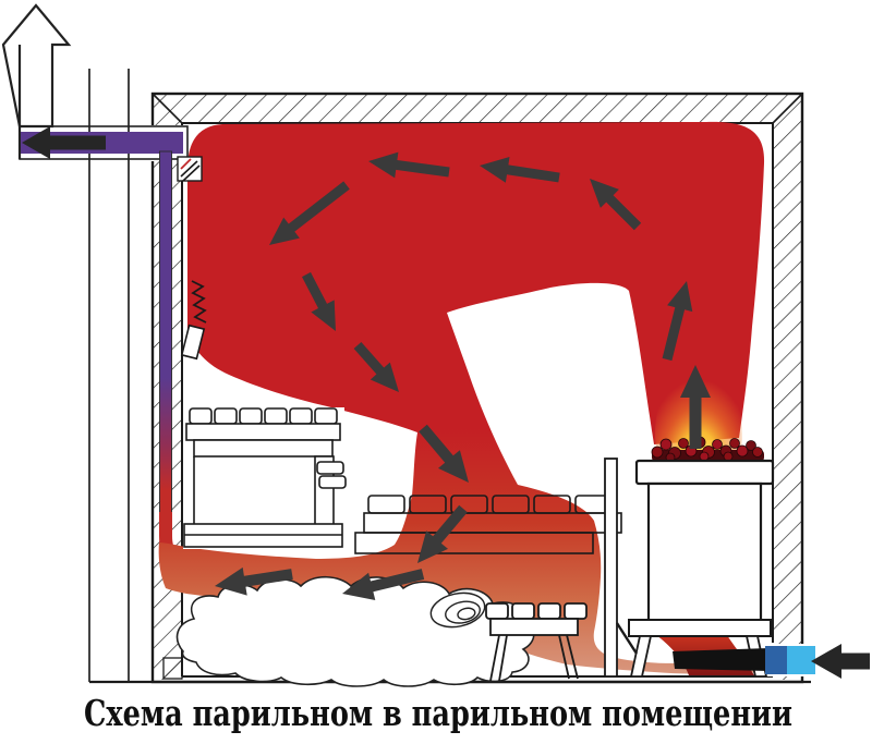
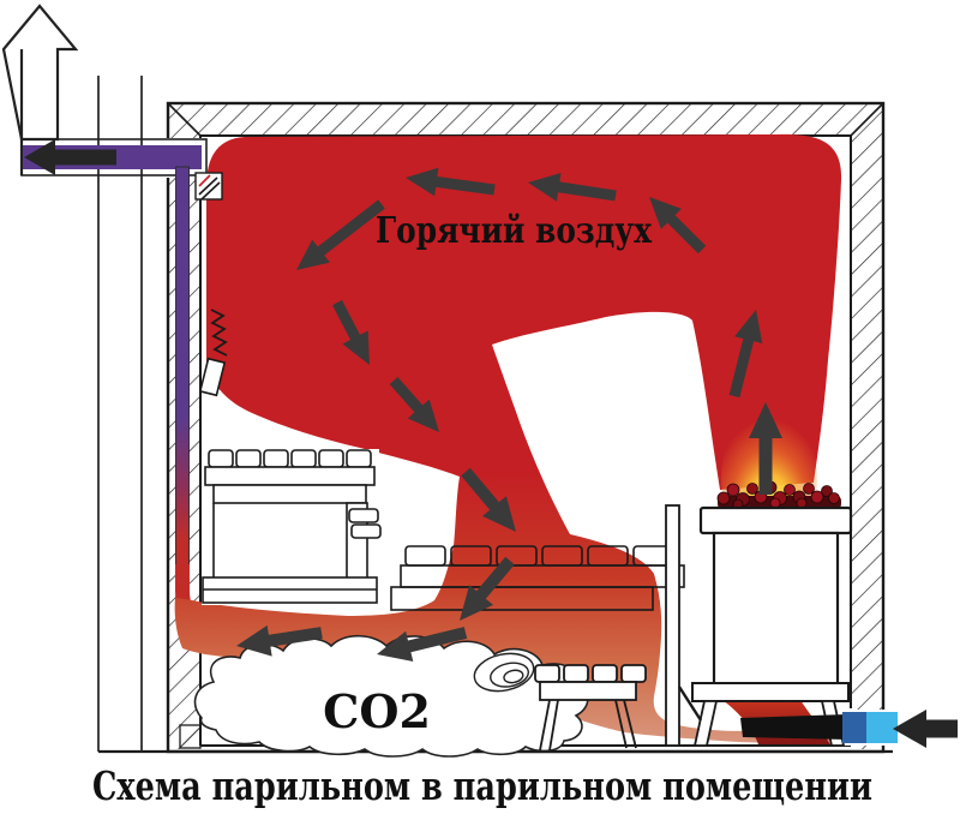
+ Горячий воздух
+ CO2
  Схема парильном в парильном помещении
